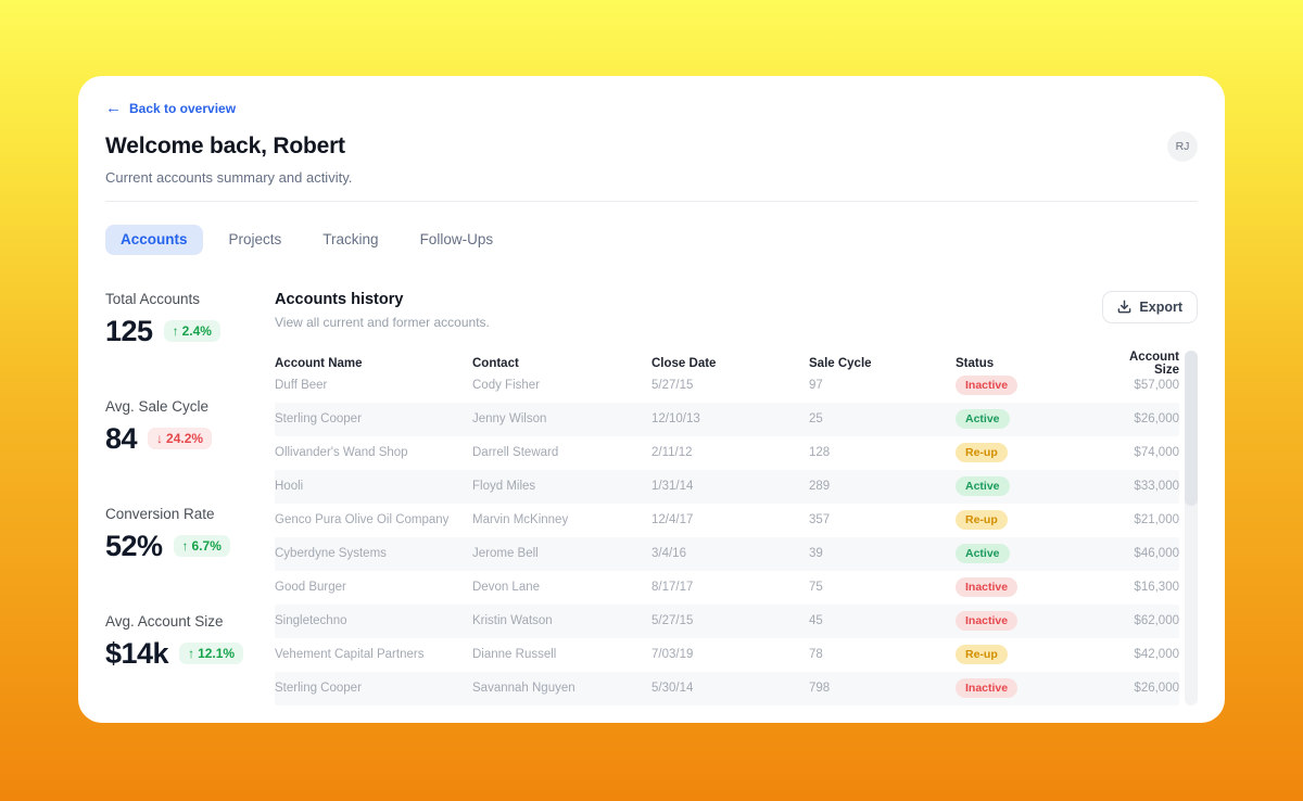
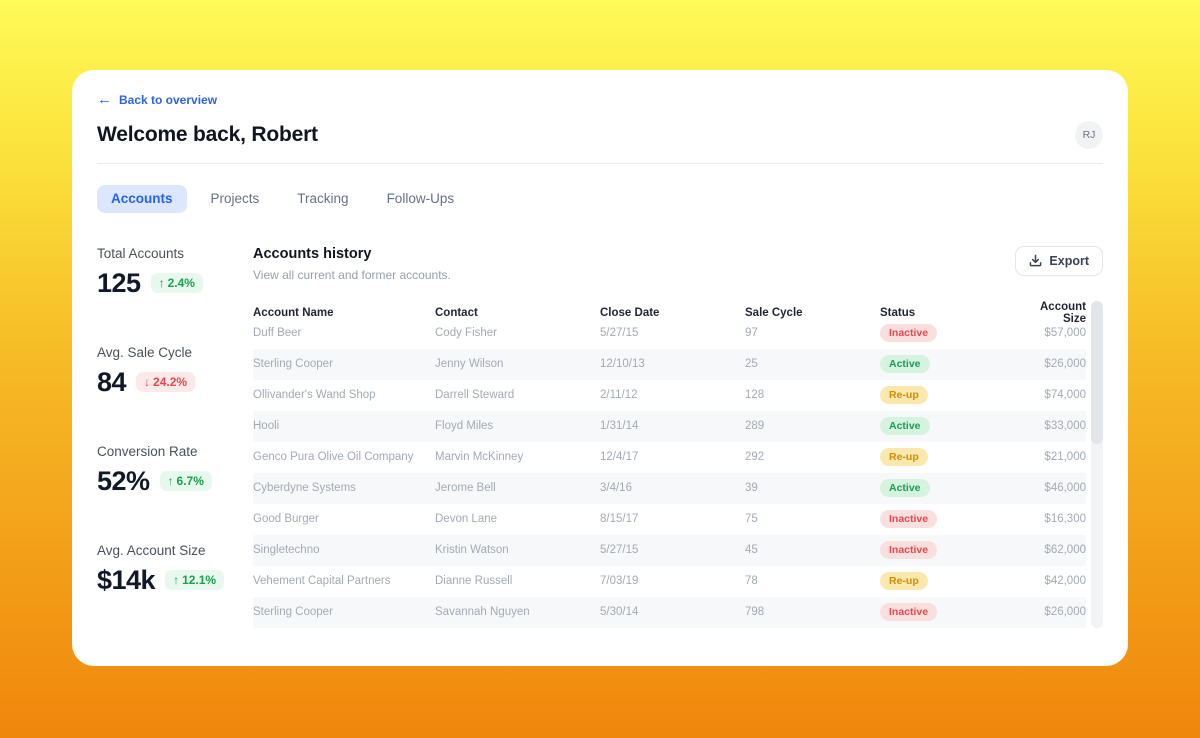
  ←
  Back to overview
  Welcome back, Robert
  RJ
- Current accounts summary and activity.
  Accounts
  Projects
  Tracking
  Follow-Ups
  Total Accounts
  125
  ↑
  2.4%
  Avg. Sale Cycle
  84
  ↓
  24.2%
  Conversion Rate
  52%
  ↑
  6.7%
  Avg. Account Size
  $14k
  ↑
  12.1%
  Accounts history
  View all current and former accounts.
  Export
  Account Name
  Contact
  Close Date
  Sale Cycle
  Status
  Account Size
  Duff Beer
  Cody Fisher
  5/27/15
  97
  Inactive
  $57,000
  Sterling Cooper
  Jenny Wilson
  12/10/13
  25
  Active
  $26,000
  Ollivander's Wand Shop
  Darrell Steward
  2/11/12
  128
  Re-up
  $74,000
  Hooli
  Floyd Miles
  1/31/14
  289
  Active
  $33,000
  Genco Pura Olive Oil Company
  Marvin McKinney
  12/4/17
- 357
+ 292
  Re-up
  $21,000
  Cyberdyne Systems
  Jerome Bell
  3/4/16
  39
  Active
  $46,000
  Good Burger
  Devon Lane
- 8/17/17
+ 8/15/17
  75
  Inactive
  $16,300
  Singletechno
  Kristin Watson
  5/27/15
  45
  Inactive
  $62,000
  Vehement Capital Partners
  Dianne Russell
  7/03/19
  78
  Re-up
  $42,000
  Sterling Cooper
  Savannah Nguyen
  5/30/14
  798
  Inactive
  $26,000
